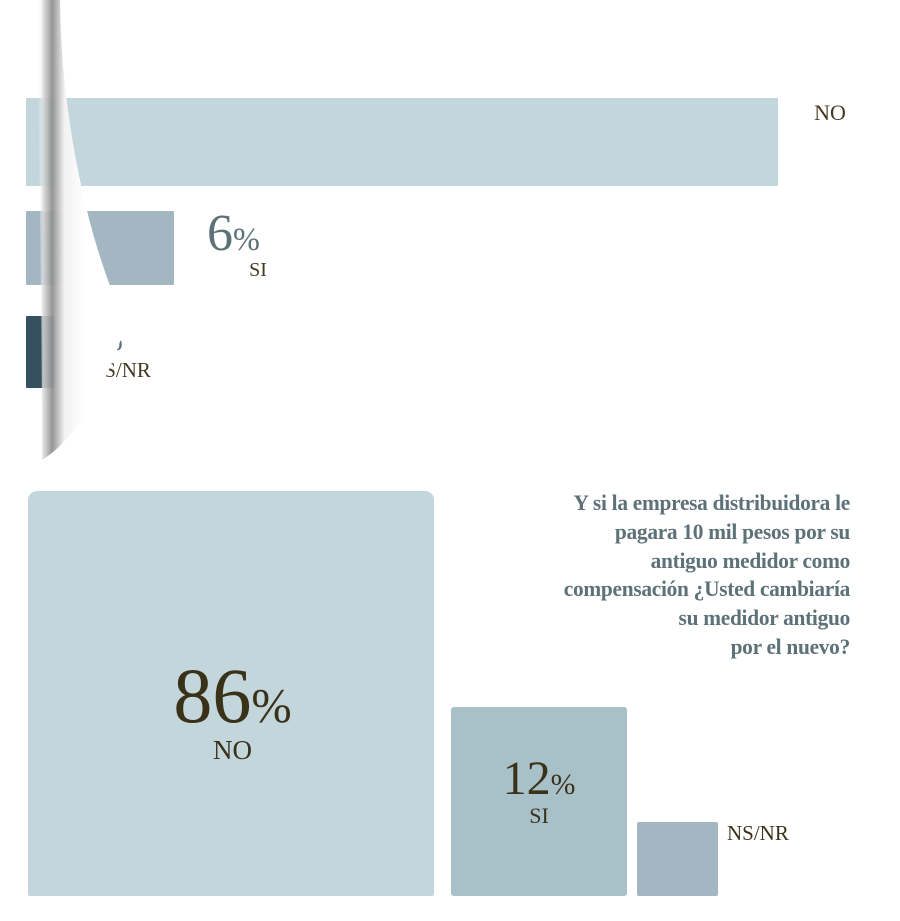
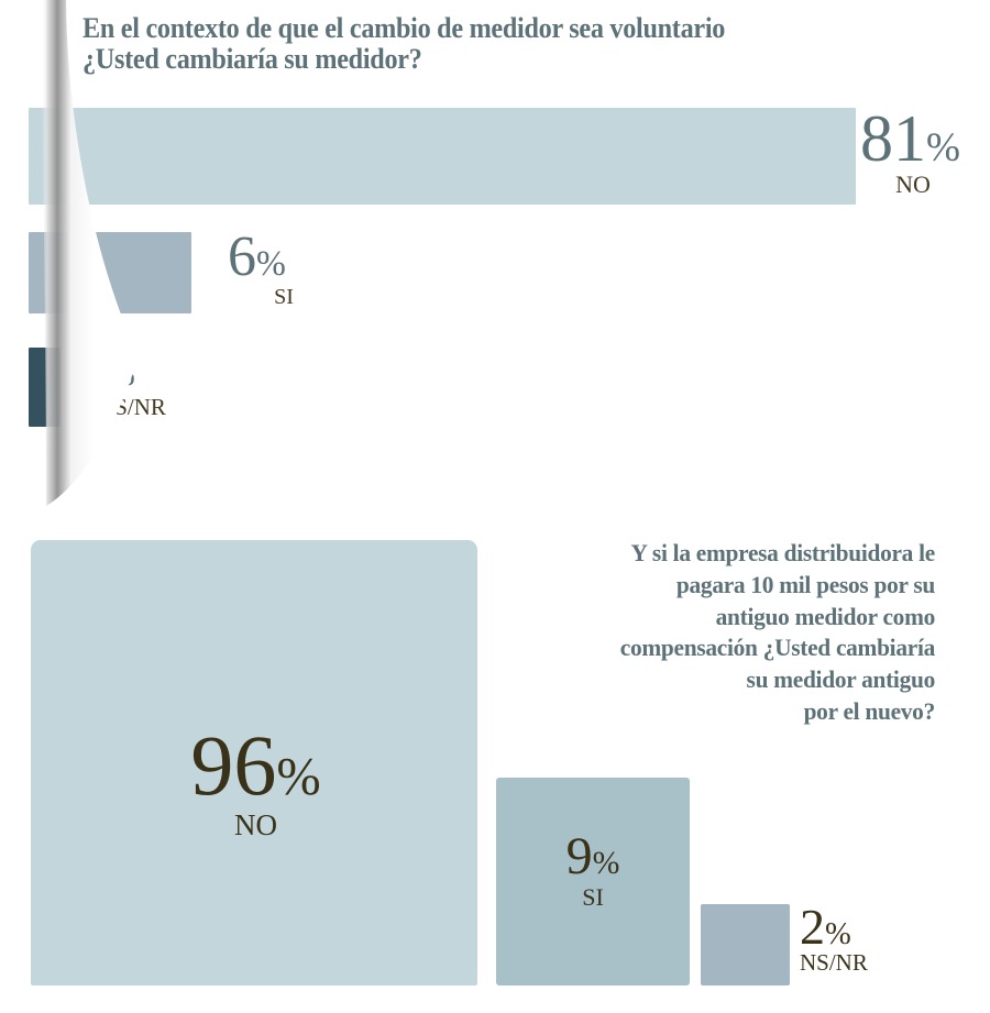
+ En el contexto de que el cambio de medidor sea voluntario
+ ¿Usted cambiaría su medidor?
+ 81%
  NO
  6%
  SI
  S/NR
  Y si la empresa distribuidora le
  pagara 10 mil pesos por su
  antiguo medidor como
  compensación ¿Usted cambiaría
  su medidor antiguo
  por el nuevo?
- 86%
+ 96%
  NO
- 12%
+ 9%
  SI
+ 2%
  NS/NR
